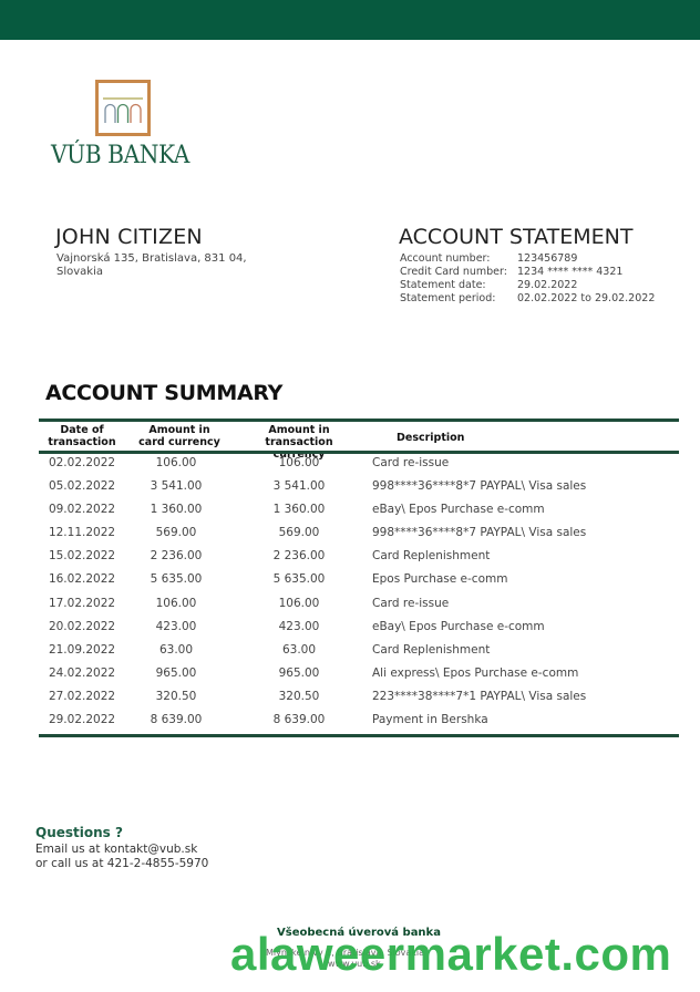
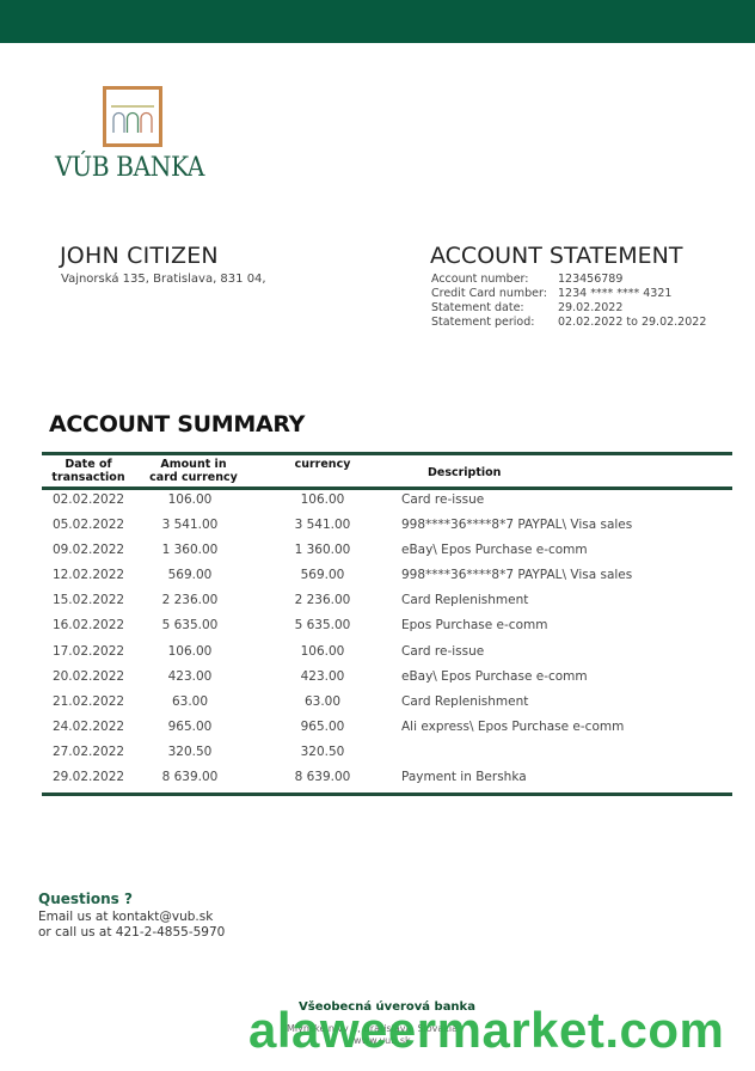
  VÚB BANKA
  JOHN CITIZEN
  Vajnorská 135, Bratislava, 831 04,
- Slovakia
  ACCOUNT STATEMENT
  Account number:
  123456789
  Credit Card number:
  1234 **** **** 4321
  Statement date:
  29.02.2022
  Statement period:
  02.02.2022 to 29.02.2022
  ACCOUNT SUMMARY
  Date of
  transaction
  Amount in
  card currency
- Amount in transaction
  currency
  Description
  02.02.2022
  106.00
  106.00
  Card re-issue
  05.02.2022
  3 541.00
  3 541.00
  998****36****8*7 PAYPAL\ Visa sales
  09.02.2022
  1 360.00
  1 360.00
  eBay\ Epos Purchase e-comm
- 12.11.2022
+ 12.02.2022
  569.00
  569.00
  998****36****8*7 PAYPAL\ Visa sales
  15.02.2022
  2 236.00
  2 236.00
  Card Replenishment
  16.02.2022
  5 635.00
  5 635.00
  Epos Purchase e-comm
  17.02.2022
  106.00
  106.00
  Card re-issue
  20.02.2022
  423.00
  423.00
  eBay\ Epos Purchase e-comm
- 21.09.2022
+ 21.02.2022
  63.00
  63.00
  Card Replenishment
  24.02.2022
  965.00
  965.00
  Ali express\ Epos Purchase e-comm
  27.02.2022
  320.50
  320.50
- 223****38****7*1 PAYPAL\ Visa sales
  29.02.2022
  8 639.00
  8 639.00
  Payment in Bershka
  Questions ?
  Email us at kontakt@vub.sk
  or call us at 421-2-4855-5970
  Všeobecná úverová banka
  Mlynské nivy 1, Bratislava, Slovakia
  www.vub.sk
  alaweermarket.com
